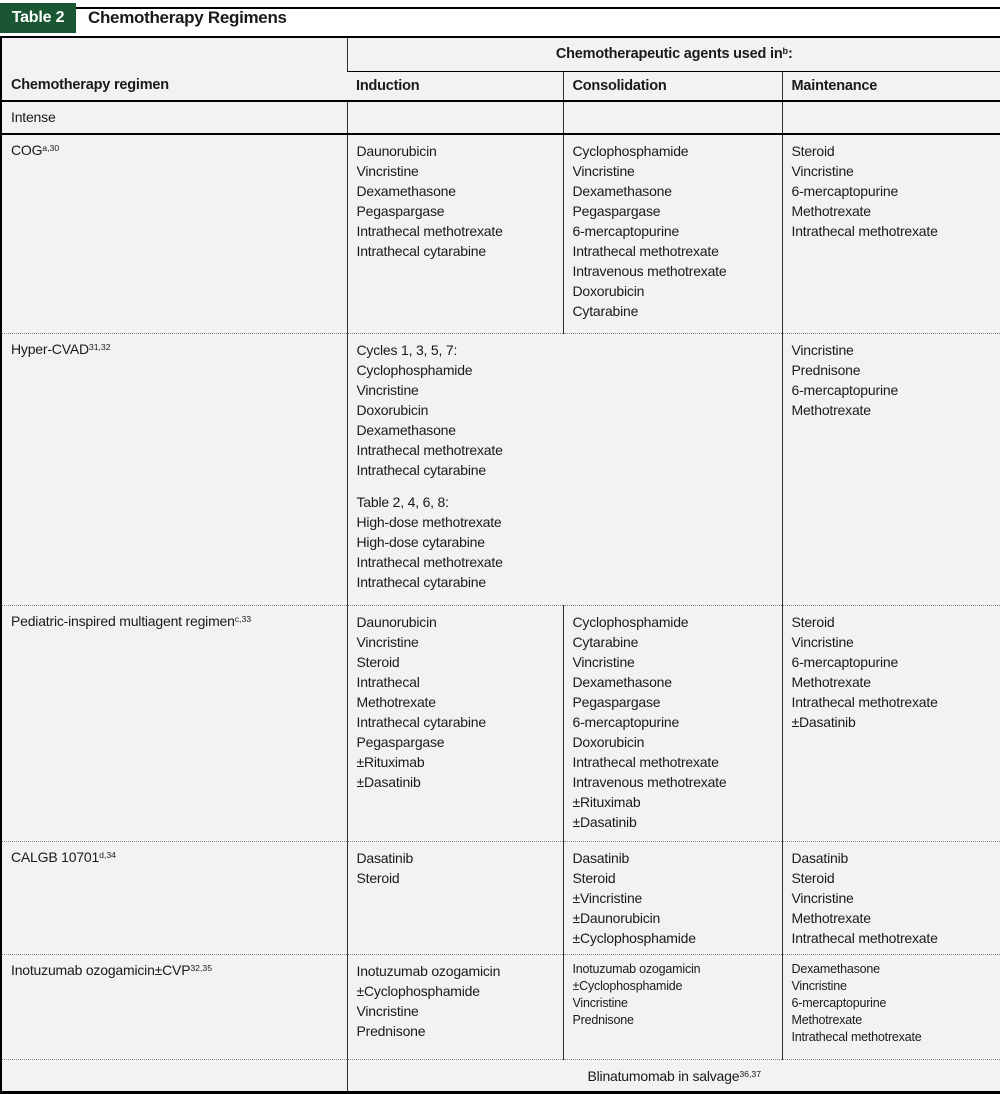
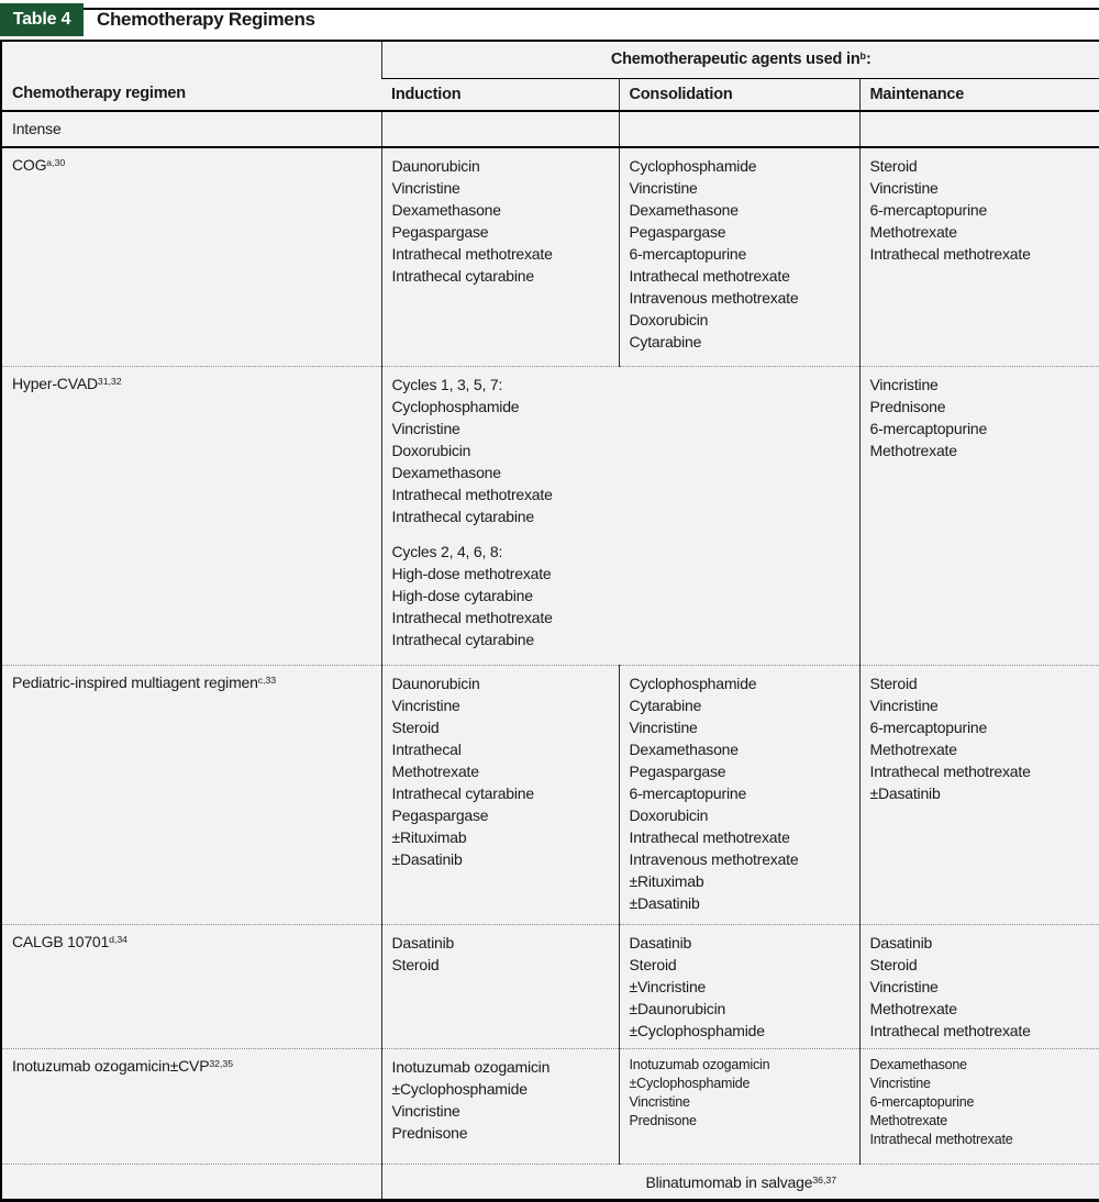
- Table 2
+ Table 4
  Chemotherapy Regimens
  Chemotherapy regimen	Chemotherapeutic agents used inb:
  Induction	Consolidation	Maintenance
  Intense
  COGa,30	DaunorubicinVincristineDexamethasonePegaspargaseIntrathecal methotrexateIntrathecal cytarabine	CyclophosphamideVincristineDexamethasonePegaspargase6-mercaptopurineIntrathecal methotrexateIntravenous methotrexateDoxorubicinCytarabine	SteroidVincristine6-mercaptopurineMethotrexateIntrathecal methotrexate
- Hyper-CVAD31,32	Cycles 1, 3, 5, 7:CyclophosphamideVincristineDoxorubicinDexamethasoneIntrathecal methotrexateIntrathecal cytarabineTable 2, 4, 6, 8:High-dose methotrexateHigh-dose cytarabineIntrathecal methotrexateIntrathecal cytarabine	VincristinePrednisone6-mercaptopurineMethotrexate
+ Hyper-CVAD31,32	Cycles 1, 3, 5, 7:CyclophosphamideVincristineDoxorubicinDexamethasoneIntrathecal methotrexateIntrathecal cytarabineCycles 2, 4, 6, 8:High-dose methotrexateHigh-dose cytarabineIntrathecal methotrexateIntrathecal cytarabine	VincristinePrednisone6-mercaptopurineMethotrexate
  Pediatric-inspired multiagent regimenc,33	DaunorubicinVincristineSteroidIntrathecalMethotrexateIntrathecal cytarabinePegaspargase±Rituximab±Dasatinib	CyclophosphamideCytarabineVincristineDexamethasonePegaspargase6-mercaptopurineDoxorubicinIntrathecal methotrexateIntravenous methotrexate±Rituximab±Dasatinib	SteroidVincristine6-mercaptopurineMethotrexateIntrathecal methotrexate±Dasatinib
  CALGB 10701d,34	DasatinibSteroid	DasatinibSteroid±Vincristine±Daunorubicin±Cyclophosphamide	DasatinibSteroidVincristineMethotrexateIntrathecal methotrexate
  Inotuzumab ozogamicin±CVP32,35	Inotuzumab ozogamicin±CyclophosphamideVincristinePrednisone	Inotuzumab ozogamicin±CyclophosphamideVincristinePrednisone	DexamethasoneVincristine6-mercaptopurineMethotrexateIntrathecal methotrexate
  	Blinatumomab in salvage36,37
